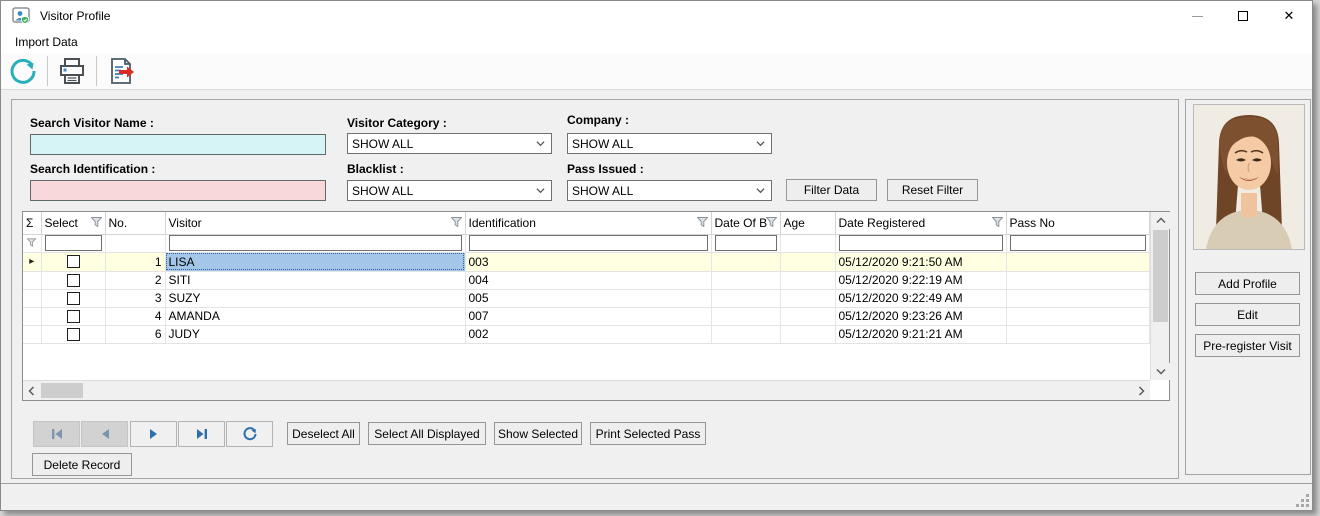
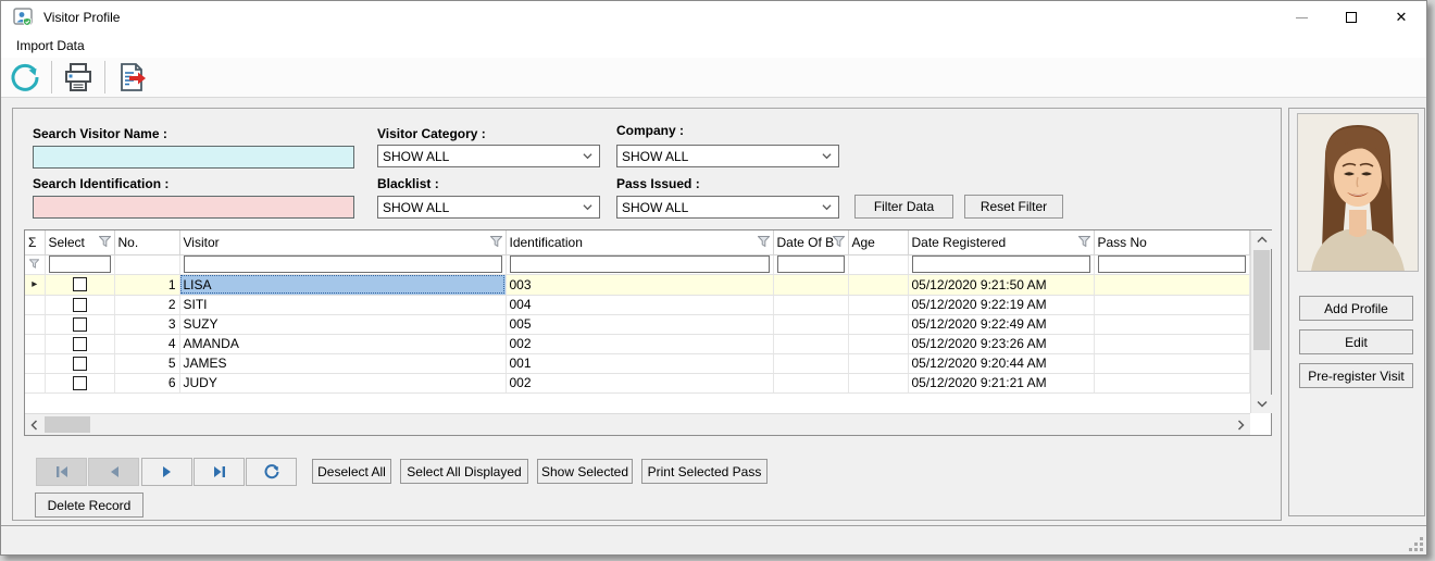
  Visitor Profile
  ✕
  Import Data
  Search Visitor Name :
  Search Identification :
  Visitor Category :
  SHOW ALL
  Blacklist :
  SHOW ALL
  Company :
  SHOW ALL
  Pass Issued :
  SHOW ALL
  Filter Data
  Reset Filter
  Σ	Select	No.	Visitor	Identification	Date Of B	Age	Date Registered	Pass No
  ▸		1	LISA	003			05/12/2020 9:21:50 AM
  		2	SITI	004			05/12/2020 9:22:19 AM
  		3	SUZY	005			05/12/2020 9:22:49 AM
- 		4	AMANDA	007			05/12/2020 9:23:26 AM
+ 		4	AMANDA	002			05/12/2020 9:23:26 AM
+ 		5	JAMES	001			05/12/2020 9:20:44 AM
  		6	JUDY	002			05/12/2020 9:21:21 AM
  Deselect All
  Select All Displayed
  Show Selected
  Print Selected Pass
  Delete Record
  Add Profile
  Edit
  Pre-register Visit
